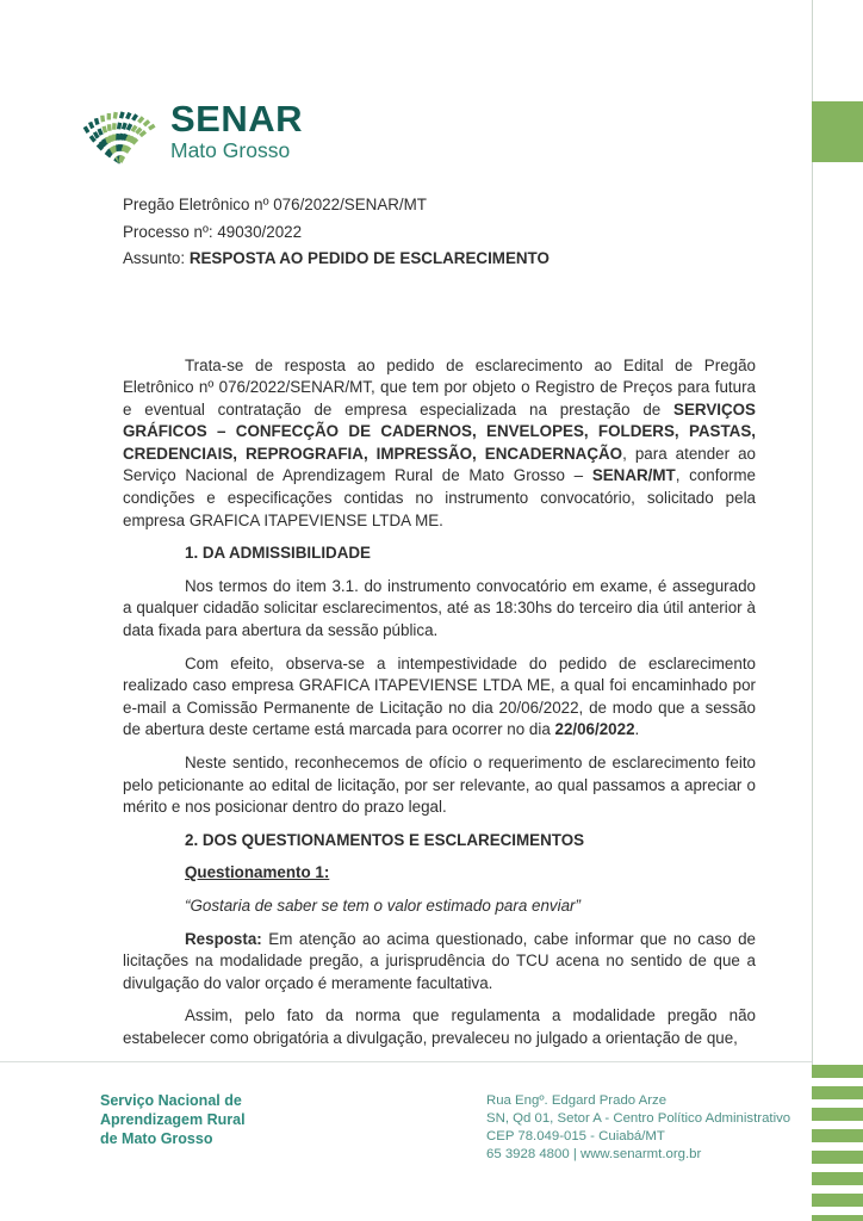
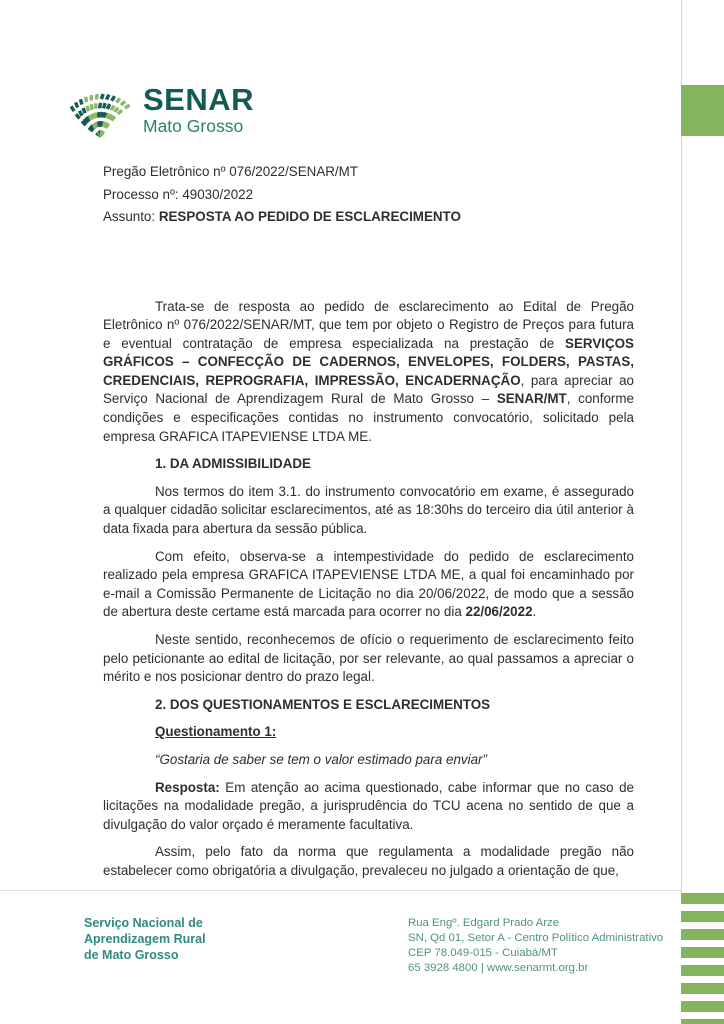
  SENAR
  Mato Grosso
  Pregão Eletrônico nº 076/2022/SENAR/MT
  Processo nº: 49030/2022
  Assunto: RESPOSTA AO PEDIDO DE ESCLARECIMENTO
- Trata-se de resposta ao pedido de esclarecimento ao Edital de Pregão Eletrônico nº 076/2022/SENAR/MT, que tem por objeto o Registro de Preços para futura e eventual contratação de empresa especializada na prestação de SERVIÇOS GRÁFICOS – CONFECÇÃO DE CADERNOS, ENVELOPES, FOLDERS, PASTAS, CREDENCIAIS, REPROGRAFIA, IMPRESSÃO, ENCADERNAÇÃO, para atender ao Serviço Nacional de Aprendizagem Rural de Mato Grosso – SENAR/MT, conforme condições e especificações contidas no instrumento convocatório, solicitado pela empresa GRAFICA ITAPEVIENSE LTDA ME.
+ Trata-se de resposta ao pedido de esclarecimento ao Edital de Pregão Eletrônico nº 076/2022/SENAR/MT, que tem por objeto o Registro de Preços para futura e eventual contratação de empresa especializada na prestação de SERVIÇOS GRÁFICOS – CONFECÇÃO DE CADERNOS, ENVELOPES, FOLDERS, PASTAS, CREDENCIAIS, REPROGRAFIA, IMPRESSÃO, ENCADERNAÇÃO, para apreciar ao Serviço Nacional de Aprendizagem Rural de Mato Grosso – SENAR/MT, conforme condições e especificações contidas no instrumento convocatório, solicitado pela empresa GRAFICA ITAPEVIENSE LTDA ME.
  1. DA ADMISSIBILIDADE
  Nos termos do item 3.1. do instrumento convocatório em exame, é assegurado a qualquer cidadão solicitar esclarecimentos, até as 18:30hs do terceiro dia útil anterior à data fixada para abertura da sessão pública.
- Com efeito, observa-se a intempestividade do pedido de esclarecimento realizado caso empresa GRAFICA ITAPEVIENSE LTDA ME, a qual foi encaminhado por e-mail a Comissão Permanente de Licitação no dia 20/06/2022, de modo que a sessão de abertura deste certame está marcada para ocorrer no dia 22/06/2022.
+ Com efeito, observa-se a intempestividade do pedido de esclarecimento realizado pela empresa GRAFICA ITAPEVIENSE LTDA ME, a qual foi encaminhado por e-mail a Comissão Permanente de Licitação no dia 20/06/2022, de modo que a sessão de abertura deste certame está marcada para ocorrer no dia 22/06/2022.
  Neste sentido, reconhecemos de ofício o requerimento de esclarecimento feito pelo peticionante ao edital de licitação, por ser relevante, ao qual passamos a apreciar o mérito e nos posicionar dentro do prazo legal.
  2. DOS QUESTIONAMENTOS E ESCLARECIMENTOS
  Questionamento 1:
  “Gostaria de saber se tem o valor estimado para enviar”
  Resposta: Em atenção ao acima questionado, cabe informar que no caso de licitações na modalidade pregão, a jurisprudência do TCU acena no sentido de que a divulgação do valor orçado é meramente facultativa.
  Assim, pelo fato da norma que regulamenta a modalidade pregão não estabelecer como obrigatória a divulgação, prevaleceu no julgado a orientação de que,
  Serviço Nacional de
  Aprendizagem Rural
  de Mato Grosso
  Rua Engº. Edgard Prado Arze
  SN, Qd 01, Setor A - Centro Político Administrativo
  CEP 78.049-015 - Cuiabá/MT
  65 3928 4800 | www.senarmt.org.br
